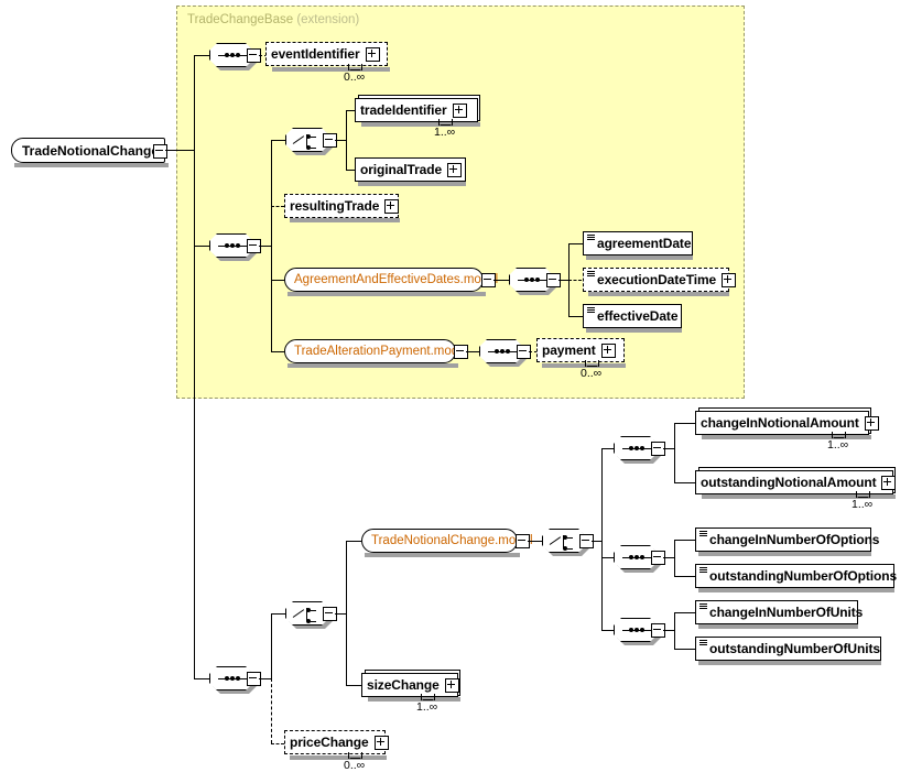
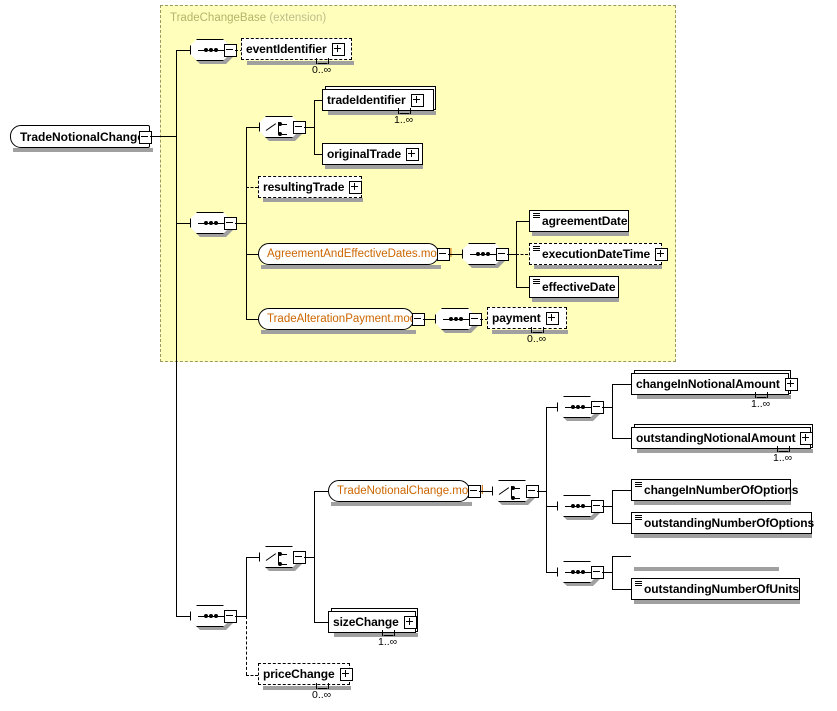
  TradeChangeBase (extension)
  TradeNotionalChang
  eventIdentifier
  0..∞
  tradeIdentifier
  1..∞
  originalTrade
  resultingTrade
  AgreementAndEffectiveDates.mo
  agreementDate
  executionDateTime
  effectiveDate
  TradeAlterationPayment.mo
  payment
  0..∞
  TradeNotionalChange.mo
  changeInNotionalAmount
  1..∞
  outstandingNotionalAmount
  1..∞
  changeInNumberOfOptions
  outstandingNumberOfOptions
- changeInNumberOfUnits
  outstandingNumberOfUnits
  sizeChange
  1..∞
  priceChange
  0..∞
